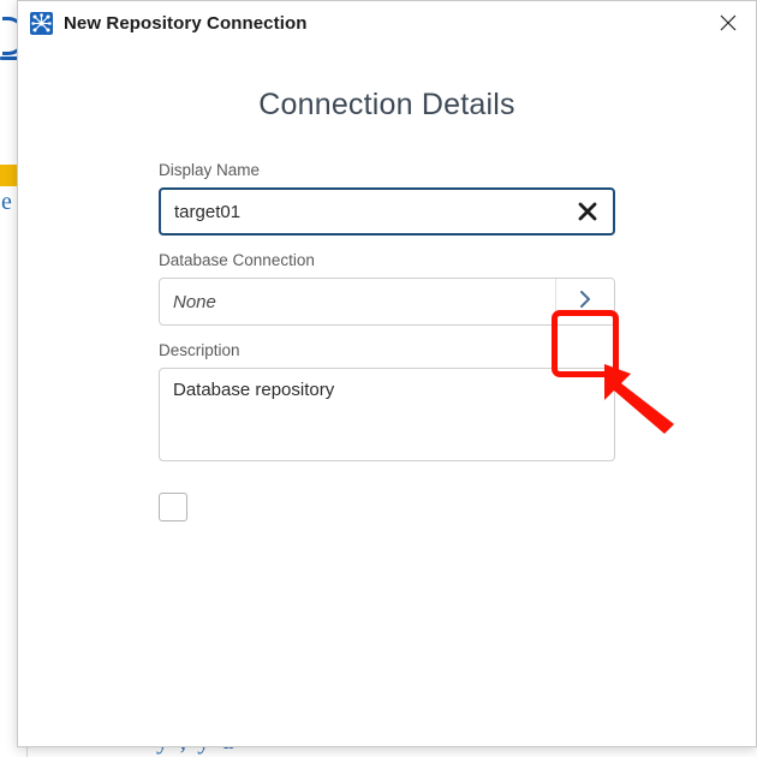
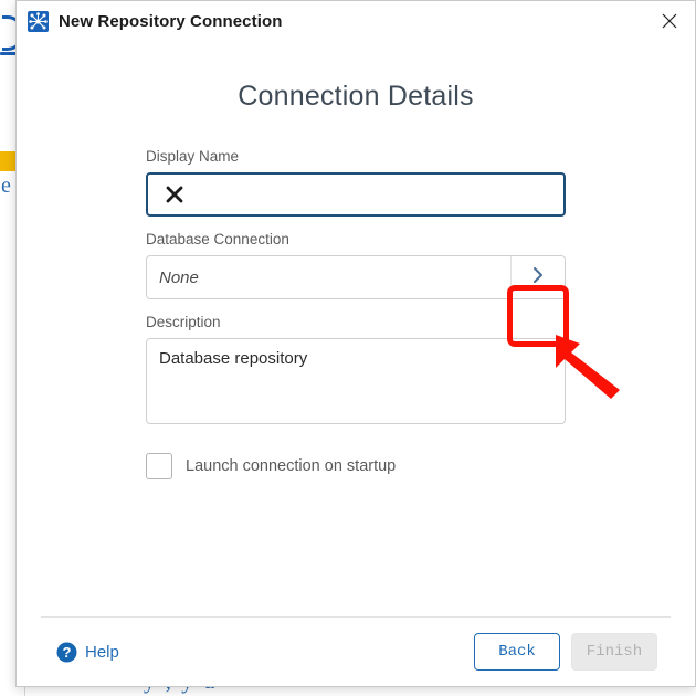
  e
  New Repository Connection
  Connection Details
  Display Name
- target01
  Database Connection
  None
  Description
  Database repository
+ Launch connection on startup
+ ?
+ Help
+ Back
+ Finish
